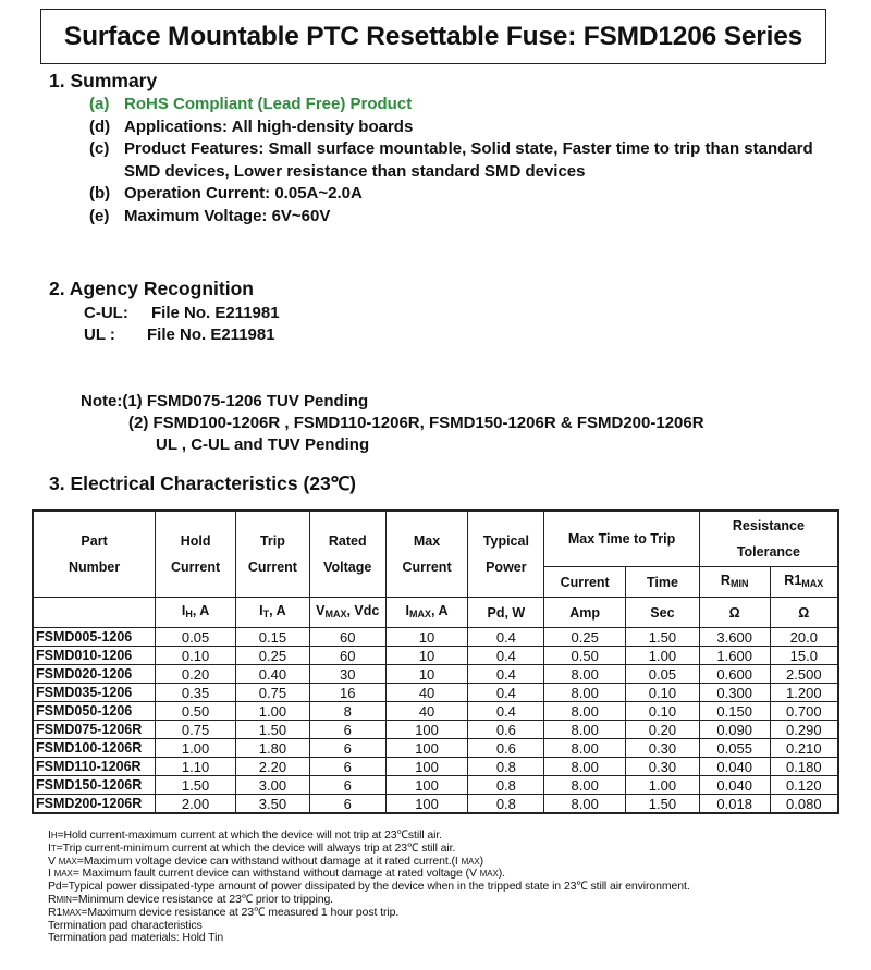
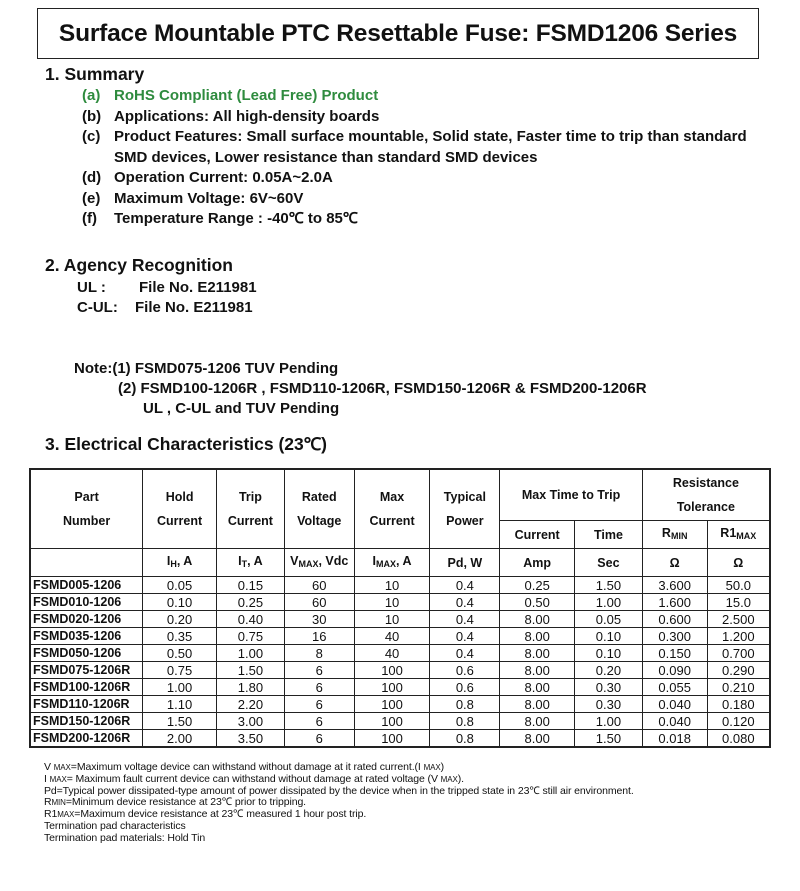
  Surface Mountable PTC Resettable Fuse: FSMD1206 Series
  1. Summary
  (a)
  RoHS Compliant (Lead Free) Product
- (d)
+ (b)
  Applications: All high-density boards
  (c)
  Product Features: Small surface mountable, Solid state, Faster time to trip than standard SMD devices, Lower resistance than standard SMD devices
- (b)
+ (d)
  Operation Current: 0.05A~2.0A
  (e)
  Maximum Voltage: 6V~60V
+ (f)
+ Temperature Range : -40℃ to 85℃
  2. Agency Recognition
- C-UL:
+ UL :
  File No. E211981
- UL :
+ C-UL:
  File No. E211981
  Note:(1) FSMD075-1206 TUV Pending
  (2) FSMD100-1206R , FSMD110-1206R, FSMD150-1206R & FSMD200-1206R
  UL , C-UL and TUV Pending
  3. Electrical Characteristics (23℃)
  PartNumber	HoldCurrent	TripCurrent	RatedVoltage	MaxCurrent	TypicalPower	Max Time to Trip	ResistanceTolerance
  Current	Time	RMIN	R1MAX
  	IH, A	IT, A	VMAX, Vdc	IMAX, A	Pd, W	Amp	Sec	Ω	Ω
- FSMD005-1206	0.05	0.15	60	10	0.4	0.25	1.50	3.600	20.0
+ FSMD005-1206	0.05	0.15	60	10	0.4	0.25	1.50	3.600	50.0
  FSMD010-1206	0.10	0.25	60	10	0.4	0.50	1.00	1.600	15.0
  FSMD020-1206	0.20	0.40	30	10	0.4	8.00	0.05	0.600	2.500
  FSMD035-1206	0.35	0.75	16	40	0.4	8.00	0.10	0.300	1.200
  FSMD050-1206	0.50	1.00	8	40	0.4	8.00	0.10	0.150	0.700
  FSMD075-1206R	0.75	1.50	6	100	0.6	8.00	0.20	0.090	0.290
  FSMD100-1206R	1.00	1.80	6	100	0.6	8.00	0.30	0.055	0.210
  FSMD110-1206R	1.10	2.20	6	100	0.8	8.00	0.30	0.040	0.180
  FSMD150-1206R	1.50	3.00	6	100	0.8	8.00	1.00	0.040	0.120
  FSMD200-1206R	2.00	3.50	6	100	0.8	8.00	1.50	0.018	0.080
- IH=Hold current-maximum current at which the device will not trip at 23℃still air.
- IT=Trip current-minimum current at which the device will always trip at 23℃ still air.
  V MAX=Maximum voltage device can withstand without damage at it rated current.(I MAX)
  I MAX= Maximum fault current device can withstand without damage at rated voltage (V MAX).
  Pd=Typical power dissipated-type amount of power dissipated by the device when in the tripped state in 23℃ still air environment.
  RMIN=Minimum device resistance at 23℃ prior to tripping.
  R1MAX=Maximum device resistance at 23℃ measured 1 hour post trip.
  Termination pad characteristics
  Termination pad materials: Hold Tin
